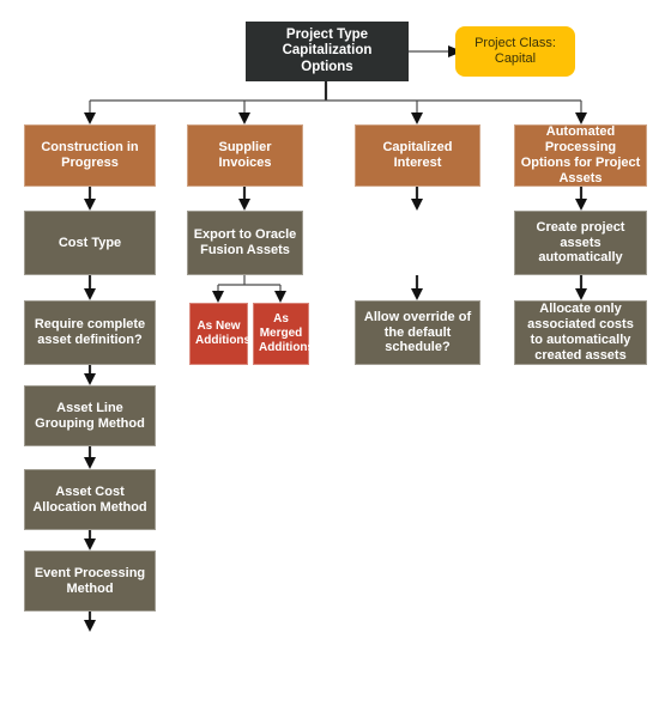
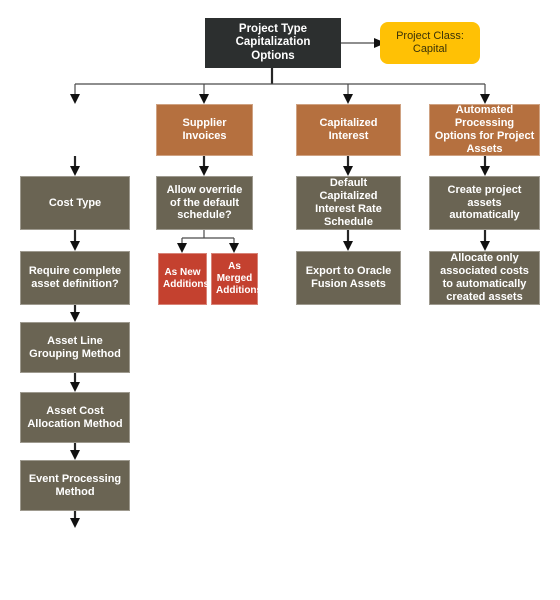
  Project Type Capitalization
  Options
  Project Class:
  Capital
- Construction in Progress
  Supplier Invoices
  Capitalized Interest
  Automated Processing Options for Project Assets
  Cost Type
  Require complete asset definition?
  Asset Line Grouping Method
  Asset Cost Allocation Method
  Event Processing Method
- Export to Oracle Fusion Assets
+ Allow override of the default schedule?
  As New Additions
  As Merged Additions
+ Default Capitalized Interest Rate Schedule
- Allow override of the default schedule?
+ Export to Oracle Fusion Assets
  Create project assets automatically
  Allocate only associated costs to automatically created assets
